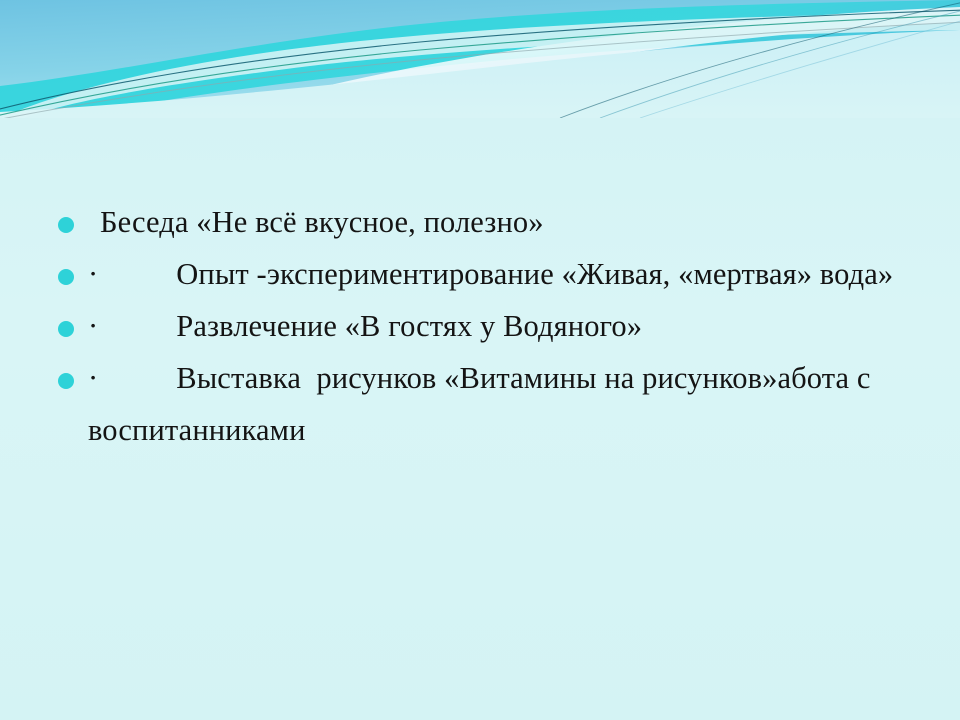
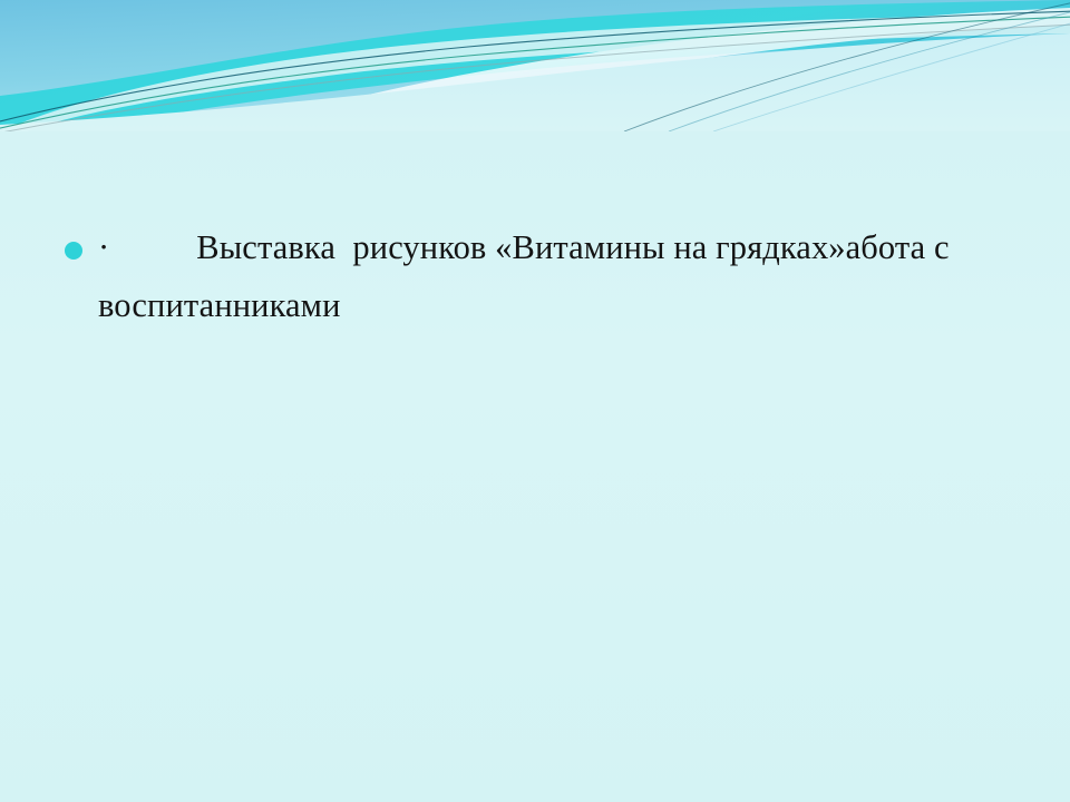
- Беседа «Не всё вкусное, полезно»
- · Опыт -экспериментирование «Живая, «мертвая» вода»
- · Развлечение «В гостях у Водяного»
- · Выставка рисунков «Витамины на рисунков»абота с воспитанниками
+ · Выставка рисунков «Витамины на грядках»абота с воспитанниками
